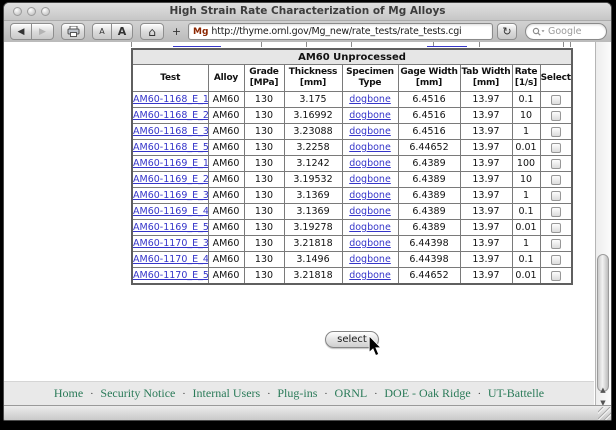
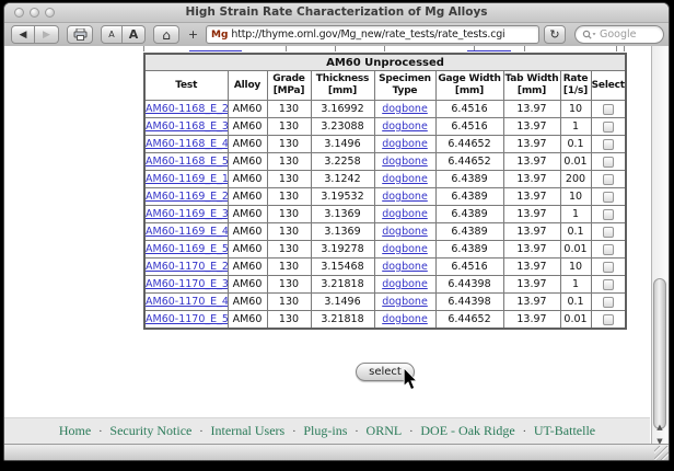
  High Strain Rate Characterization of Mg Alloys
  ◀
  ▶
  A
  A
  ⌂
  +
  Mg
  http://thyme.ornl.gov/Mg_new/rate_tests/rate_tests.cgi
  ↻
  Google
  AM60 Unprocessed
  Test	Alloy	Grade[MPa]	Thickness[mm]	SpecimenType	Gage Width[mm]	Tab Width[mm]	Rate[1/s]	Select
- AM60-1168_E_1	AM60	130	3.175	dogbone	6.4516	13.97	0.1
  AM60-1168_E_2	AM60	130	3.16992	dogbone	6.4516	13.97	10
  AM60-1168_E_3	AM60	130	3.23088	dogbone	6.4516	13.97	1
+ AM60-1168_E_4	AM60	130	3.1496	dogbone	6.44652	13.97	0.1
  AM60-1168_E_5	AM60	130	3.2258	dogbone	6.44652	13.97	0.01
- AM60-1169_E_1	AM60	130	3.1242	dogbone	6.4389	13.97	100
+ AM60-1169_E_1	AM60	130	3.1242	dogbone	6.4389	13.97	200
  AM60-1169_E_2	AM60	130	3.19532	dogbone	6.4389	13.97	10
  AM60-1169_E_3	AM60	130	3.1369	dogbone	6.4389	13.97	1
  AM60-1169_E_4	AM60	130	3.1369	dogbone	6.4389	13.97	0.1
  AM60-1169_E_5	AM60	130	3.19278	dogbone	6.4389	13.97	0.01
+ AM60-1170_E_2	AM60	130	3.15468	dogbone	6.4516	13.97	10
  AM60-1170_E_3	AM60	130	3.21818	dogbone	6.44398	13.97	1
  AM60-1170_E_4	AM60	130	3.1496	dogbone	6.44398	13.97	0.1
  AM60-1170_E_5	AM60	130	3.21818	dogbone	6.44652	13.97	0.01
  select
  Home · Security Notice · Internal Users · Plug-ins · ORNL · DOE - Oak Ridge · UT-Battelle
  ▲
  ▼
